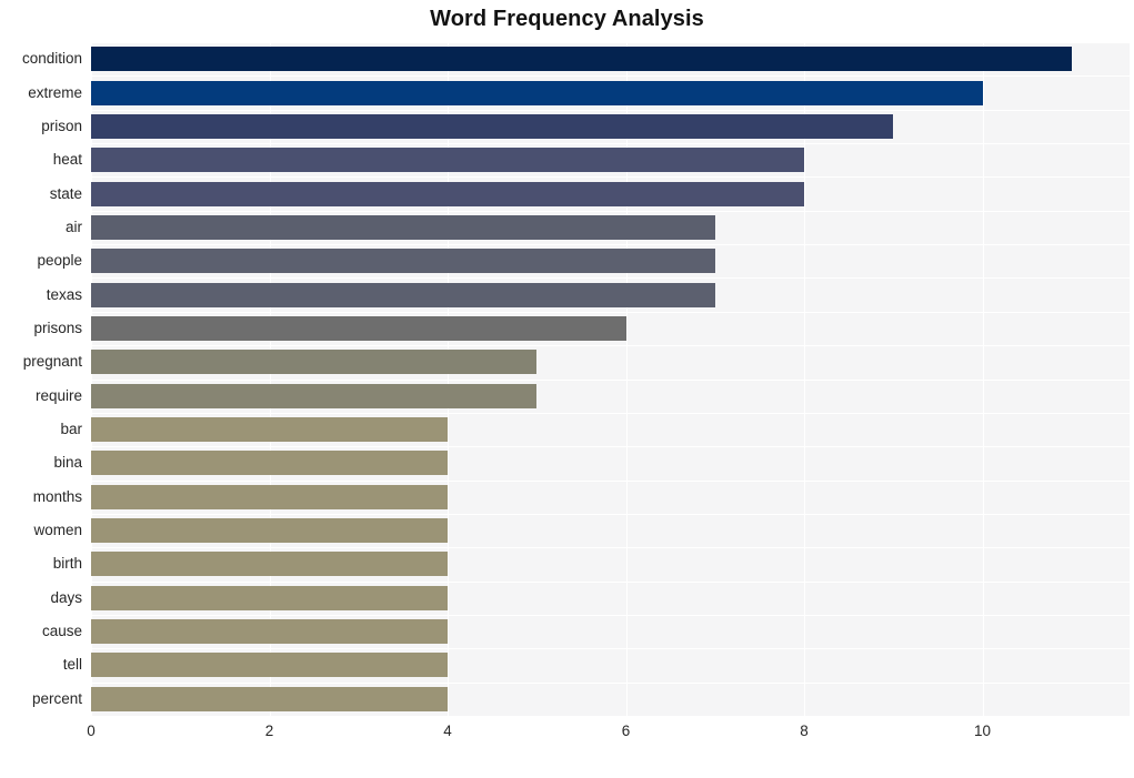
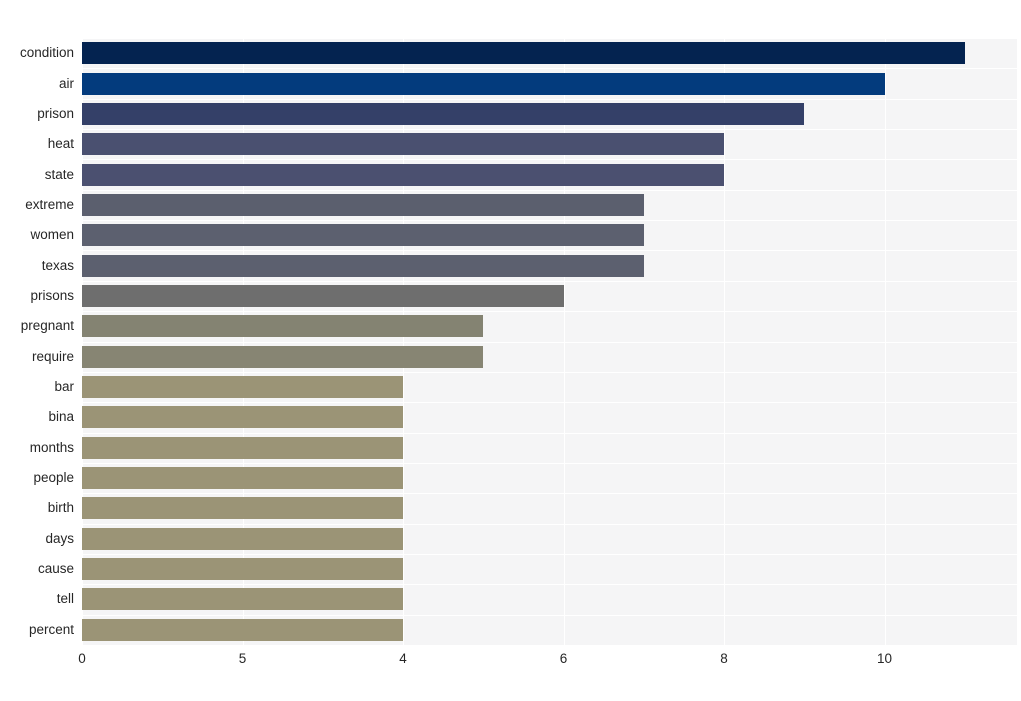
- Word Frequency Analysis
  condition
- extreme
+ air
  prison
  heat
  state
- air
+ extreme
- people
+ women
  texas
  prisons
  pregnant
  require
  bar
  bina
  months
- women
+ people
  birth
  days
  cause
  tell
  percent
  0
- 2
+ 5
  4
  6
  8
  10
